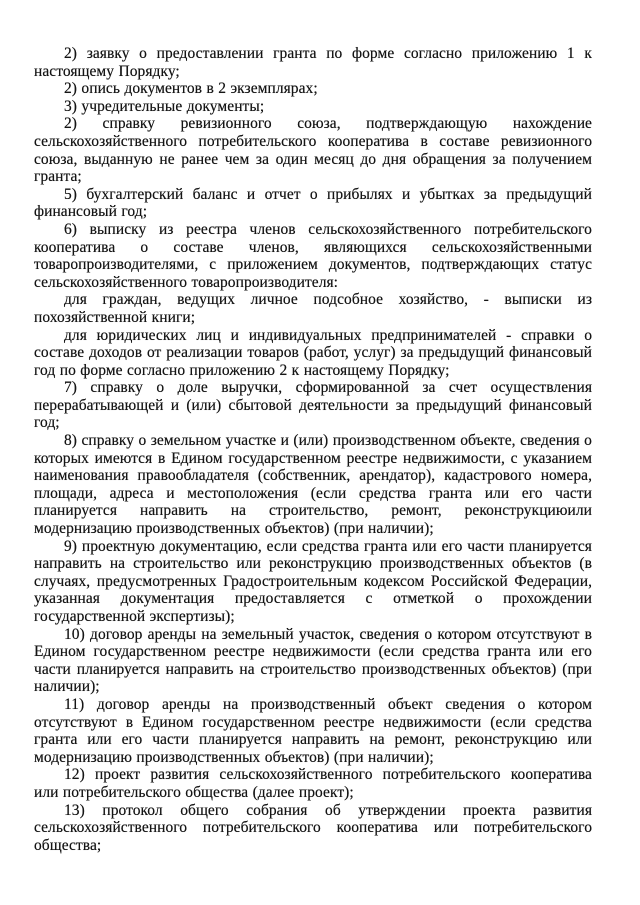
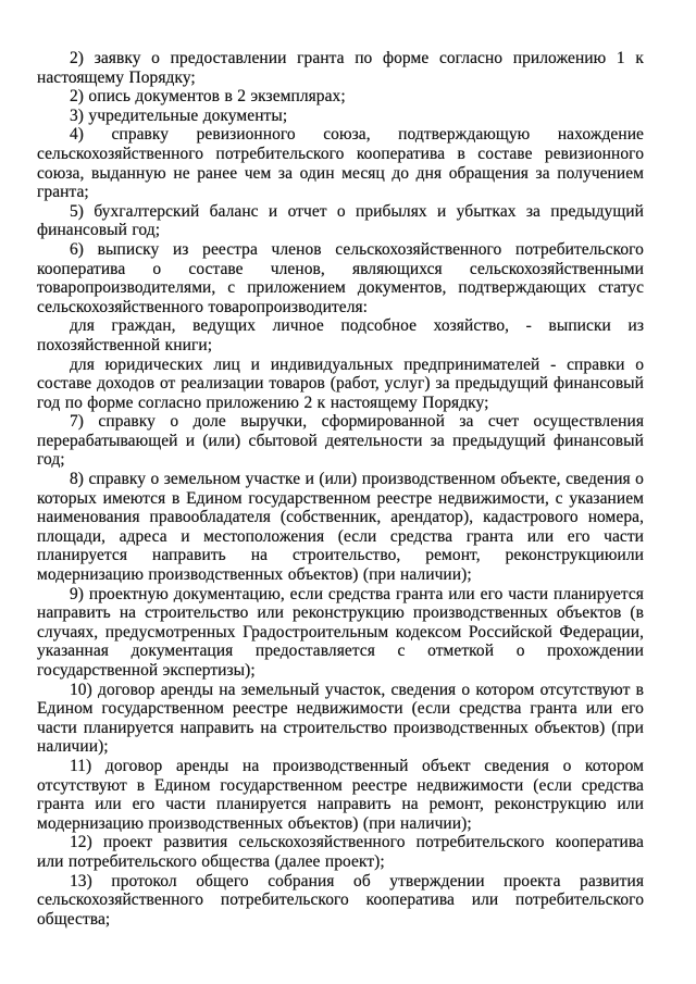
  2) заявку о предоставлении гранта по форме согласно приложению 1 к настоящему Порядку;
  2) опись документов в 2 экземплярах;
  3) учредительные документы;
- 2) справку ревизионного союза, подтверждающую нахождение сельскохозяйственного потребительского кооператива в составе ревизионного союза, выданную не ранее чем за один месяц до дня обращения за получением гранта;
+ 4) справку ревизионного союза, подтверждающую нахождение сельскохозяйственного потребительского кооператива в составе ревизионного союза, выданную не ранее чем за один месяц до дня обращения за получением гранта;
  5) бухгалтерский баланс и отчет о прибылях и убытках за предыдущий финансовый год;
  6) выписку из реестра членов сельскохозяйственного потребительского кооператива о составе членов, являющихся сельскохозяйственными товаропроизводителями, с приложением документов, подтверждающих статус сельскохозяйственного товаропроизводителя:
  для граждан, ведущих личное подсобное хозяйство, - выписки из похозяйственной книги;
  для юридических лиц и индивидуальных предпринимателей - справки о составе доходов от реализации товаров (работ, услуг) за предыдущий финансовый год по форме согласно приложению 2 к настоящему Порядку;
  7) справку о доле выручки, сформированной за счет осуществления перерабатывающей и (или) сбытовой деятельности за предыдущий финансовый год;
  8) справку о земельном участке и (или) производственном объекте, сведения о которых имеются в Едином государственном реестре недвижимости, с указанием наименования правообладателя (собственник, арендатор), кадастрового номера, площади, адреса и местоположения (если средства гранта или его части планируется направить на строительство, ремонт, реконструкциюили модернизацию производственных объектов) (при наличии);
  9) проектную документацию, если средства гранта или его части планируется направить на строительство или реконструкцию производственных объектов (в случаях, предусмотренных Градостроительным кодексом Российской Федерации, указанная документация предоставляется с отметкой о прохождении государственной экспертизы);
  10) договор аренды на земельный участок, сведения о котором отсутствуют в Едином государственном реестре недвижимости (если средства гранта или его части планируется направить на строительство производственных объектов) (при наличии);
  11) договор аренды на производственный объект сведения о котором отсутствуют в Едином государственном реестре недвижимости (если средства гранта или его части планируется направить на ремонт, реконструкцию или модернизацию производственных объектов) (при наличии);
  12) проект развития сельскохозяйственного потребительского кооператива или потребительского общества (далее проект);
  13) протокол общего собрания об утверждении проекта развития сельскохозяйственного потребительского кооператива или потребительского общества;
